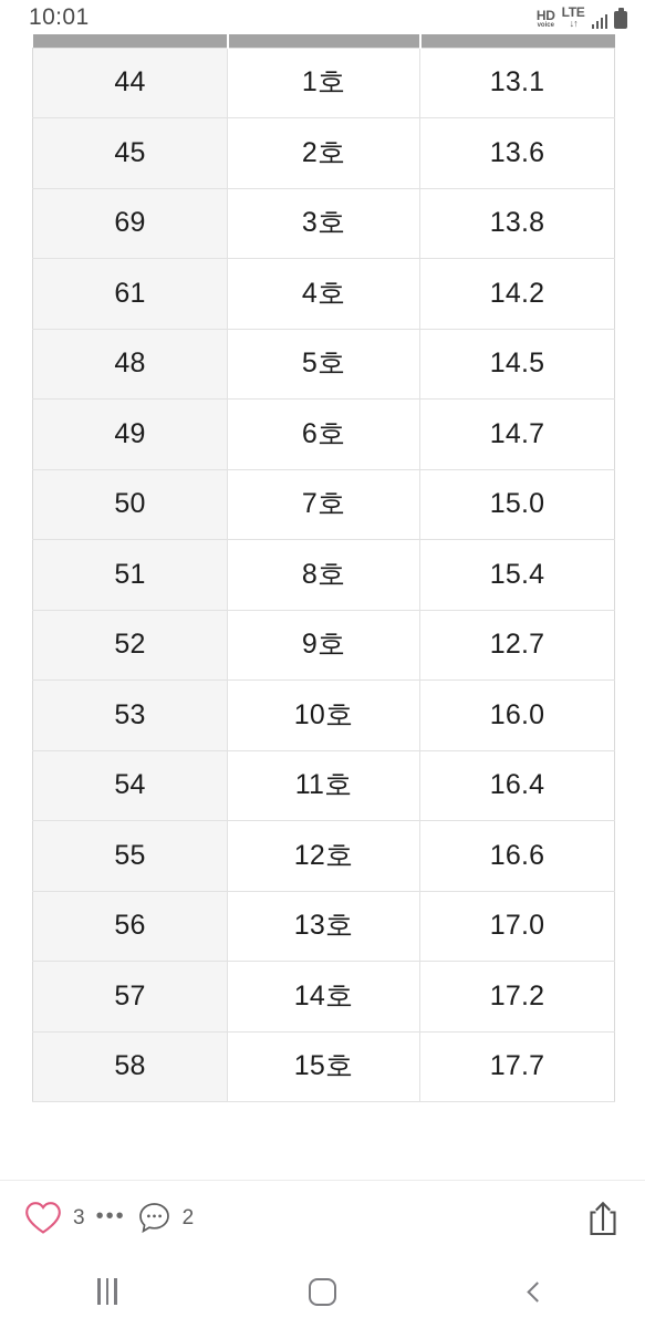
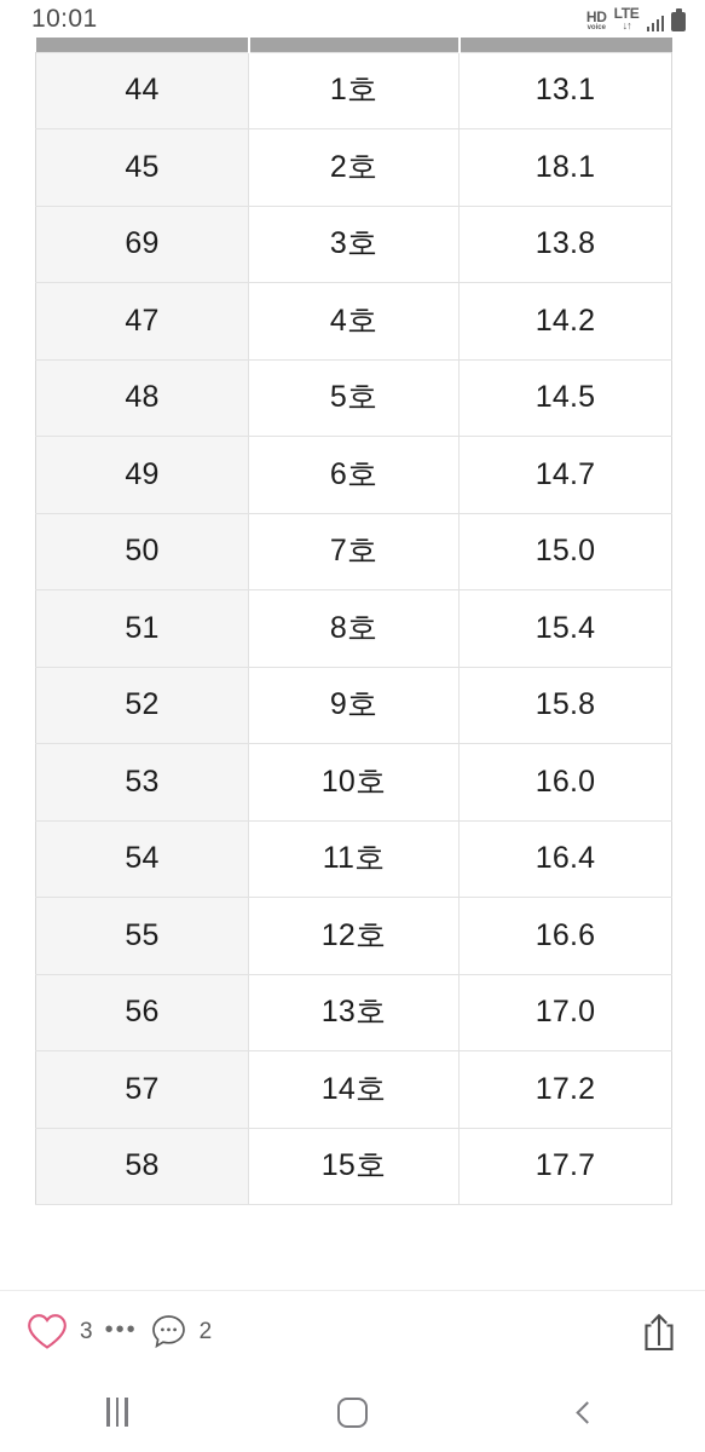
  10:01
  HD
  LTE
  ↓↑
  44	1호	13.1
- 45	2호	13.6
+ 45	2호	18.1
  69	3호	13.8
- 61	4호	14.2
+ 47	4호	14.2
  48	5호	14.5
  49	6호	14.7
  50	7호	15.0
  51	8호	15.4
- 52	9호	12.7
+ 52	9호	15.8
  53	10호	16.0
  54	11호	16.4
  55	12호	16.6
  56	13호	17.0
  57	14호	17.2
  58	15호	17.7
  3
  •••
  2
